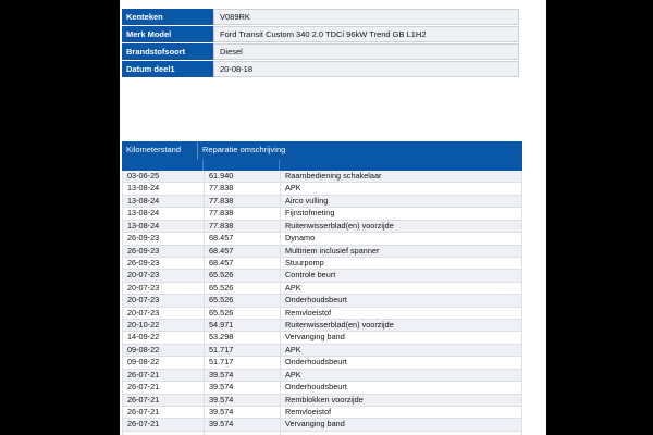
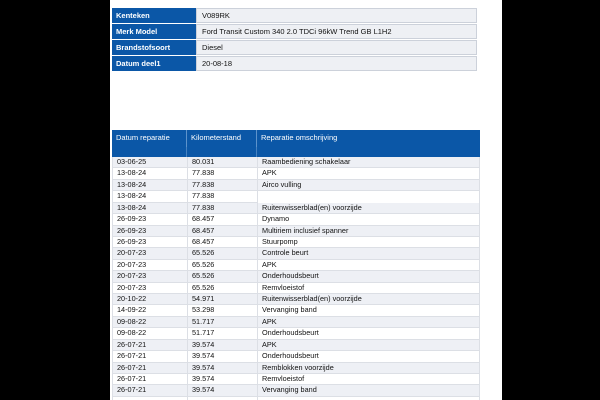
  Kenteken
  V089RK
  Merk Model
  Ford Transit Custom 340 2.0 TDCi 96kW Trend GB L1H2
  Brandstofsoort
  Diesel
  Datum deel1
  20-08-18
+ Datum reparatie
  Kilometerstand
  Reparatie omschrijving
  03-06-25
- 61.940
+ 80.031
  Raambediening schakelaar
  13-08-24
  77.838
  APK
  13-08-24
  77.838
  Airco vulling
  13-08-24
  77.838
- Fijnstofmeting
  13-08-24
  77.838
  Ruitenwisserblad(en) voorzijde
  26-09-23
  68.457
  Dynamo
  26-09-23
  68.457
  Multiriem inclusief spanner
  26-09-23
  68.457
  Stuurpomp
  20-07-23
  65.526
  Controle beurt
  20-07-23
  65.526
  APK
  20-07-23
  65.526
  Onderhoudsbeurt
  20-07-23
  65.526
  Remvloeistof
  20-10-22
  54.971
  Ruitenwisserblad(en) voorzijde
  14-09-22
  53.298
  Vervanging band
  09-08-22
  51.717
  APK
  09-08-22
  51.717
  Onderhoudsbeurt
  26-07-21
  39.574
  APK
  26-07-21
  39.574
  Onderhoudsbeurt
  26-07-21
  39.574
  Remblokken voorzijde
  26-07-21
  39.574
  Remvloeistof
  26-07-21
  39.574
  Vervanging band
